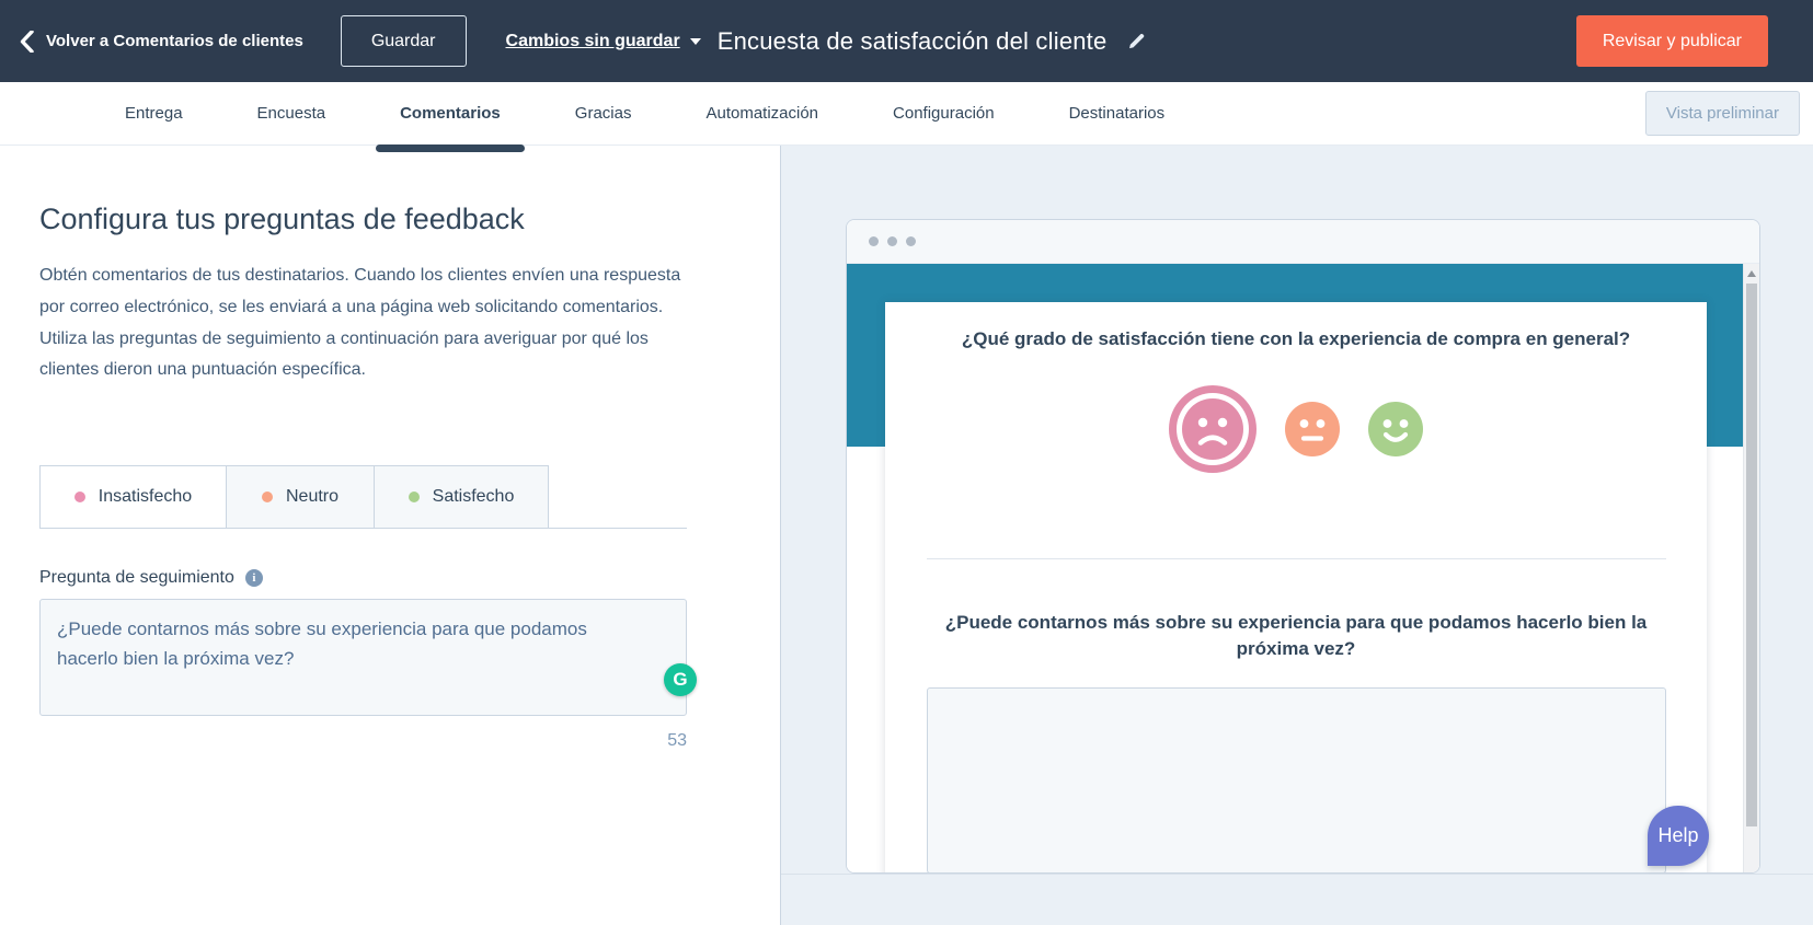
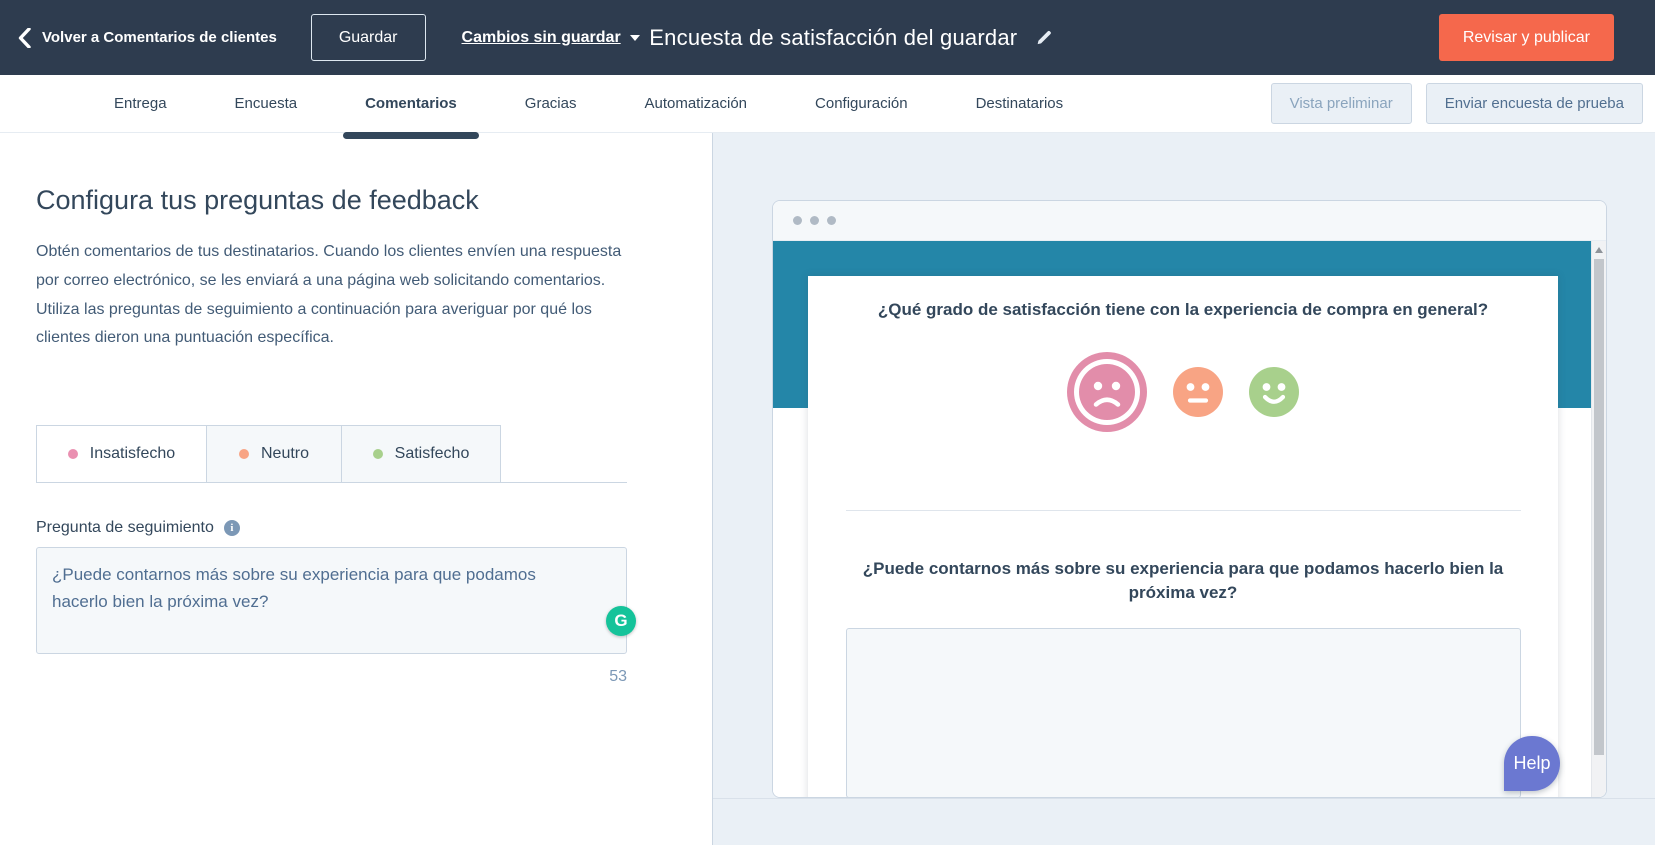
  Volver a Comentarios de clientes
  Guardar
  Cambios sin guardar
- Encuesta de satisfacción del cliente
+ Encuesta de satisfacción del guardar
  Revisar y publicar
  Entrega
  Encuesta
  Comentarios
  Gracias
  Automatización
  Configuración
  Destinatarios
  Vista preliminar
+ Enviar encuesta de prueba
  Configura tus preguntas de feedback
  Obtén comentarios de tus destinatarios. Cuando los clientes envíen una respuesta por correo electrónico, se les enviará a una página web solicitando comentarios. Utiliza las preguntas de seguimiento a continuación para averiguar por qué los clientes dieron una puntuación específica.
  Insatisfecho
  Neutro
  Satisfecho
  Pregunta de seguimiento
  i
  G
  53
  ¿Qué grado de satisfacción tiene con la experiencia de compra en general?
  ¿Puede contarnos más sobre su experiencia para que podamos hacerlo bien la próxima vez?
  Help
